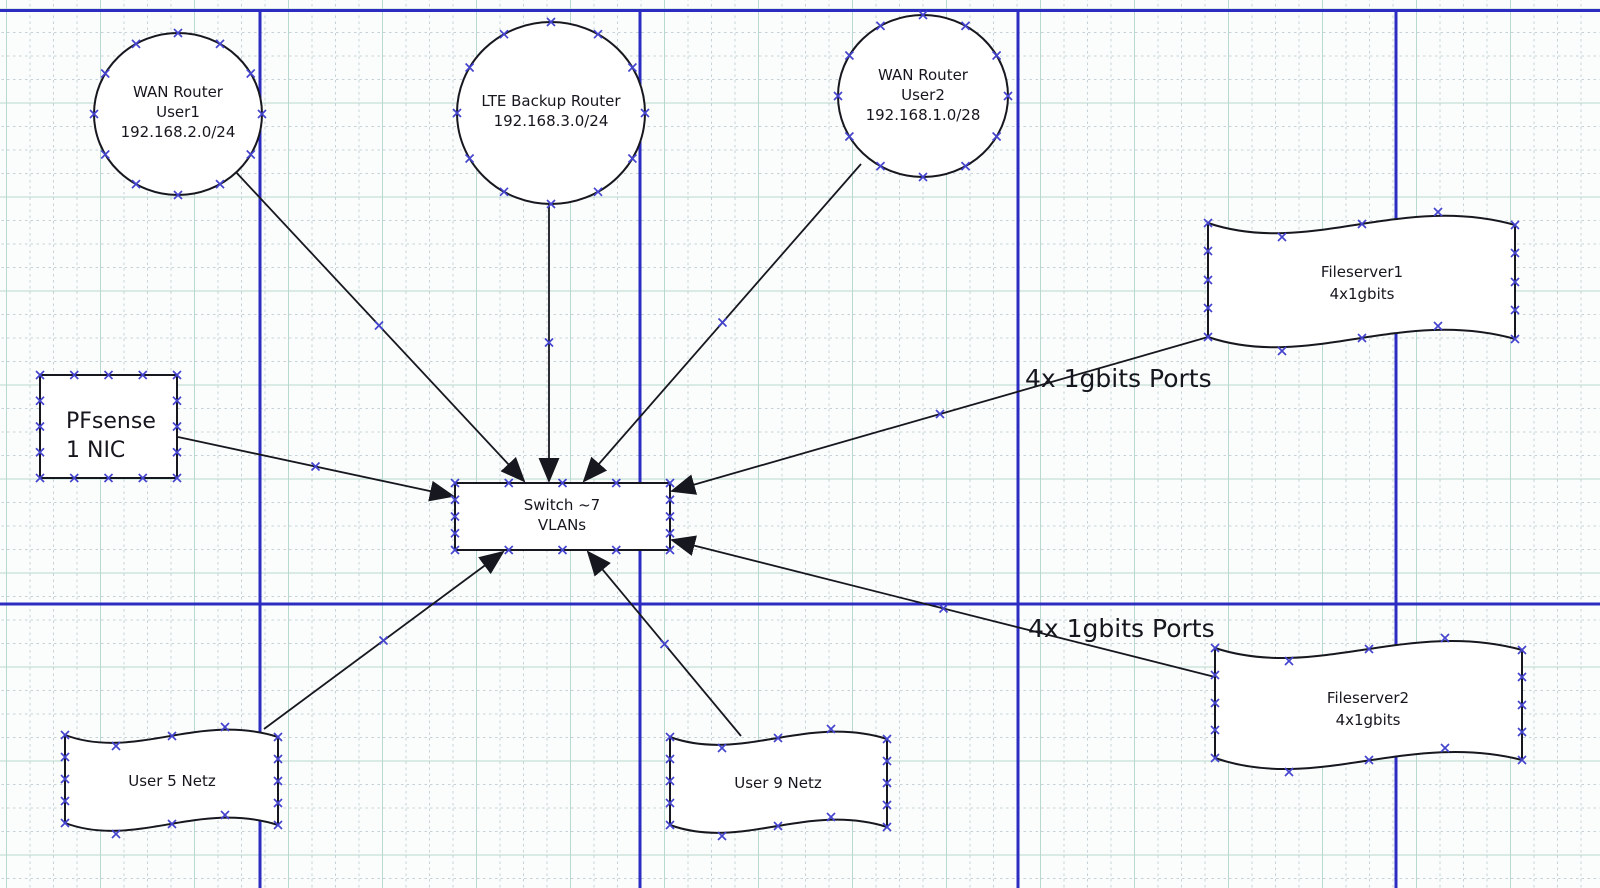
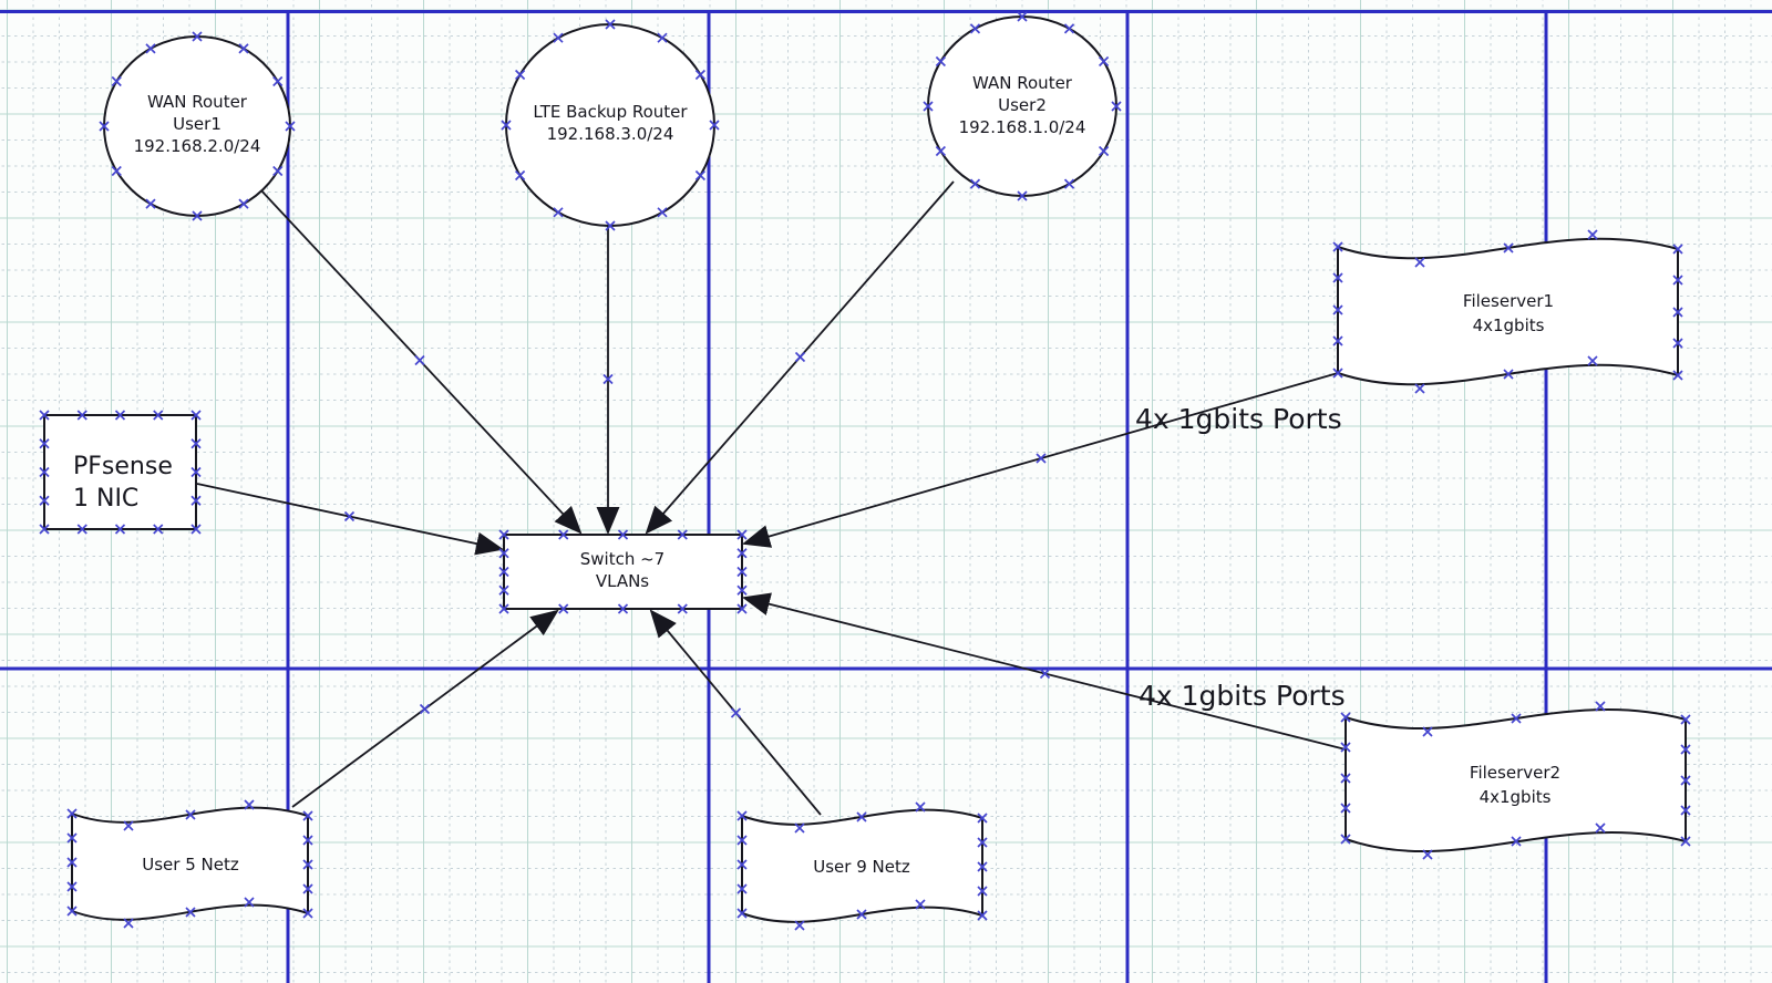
  WAN Router
  User1
  192.168.2.0/24
  LTE Backup Router
  192.168.3.0/24
  WAN Router
  User2
- 192.168.1.0/28
+ 192.168.1.0/24
  PFsense
  1 NIC
  Switch ~7
  VLANs
  Fileserver1
  4x1gbits
  Fileserver2
  4x1gbits
  User 5 Netz
  User 9 Netz
  4x 1gbits Ports
  4x 1gbits Ports
